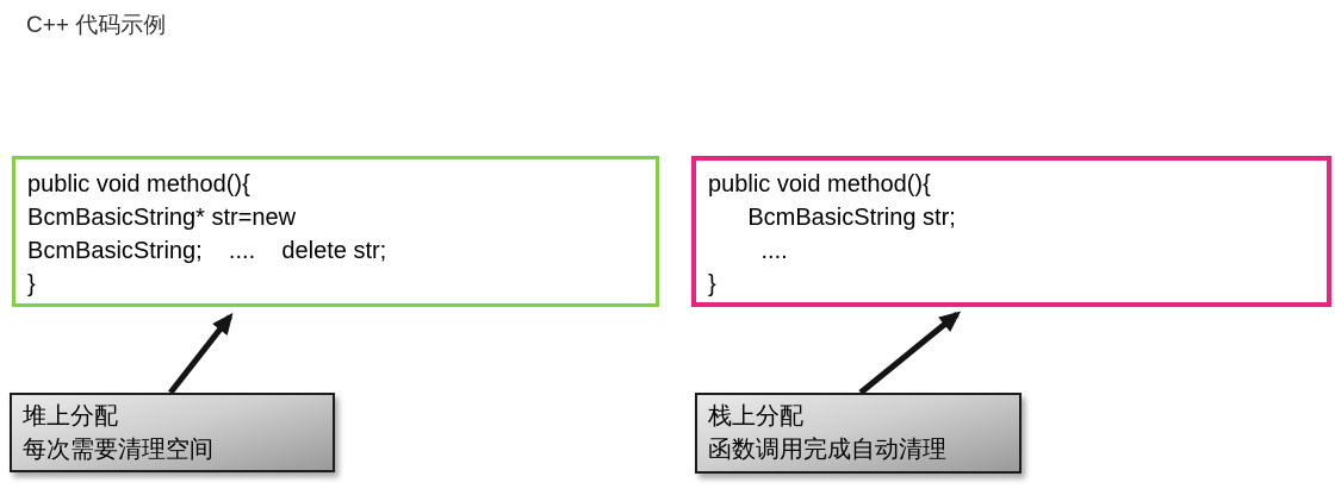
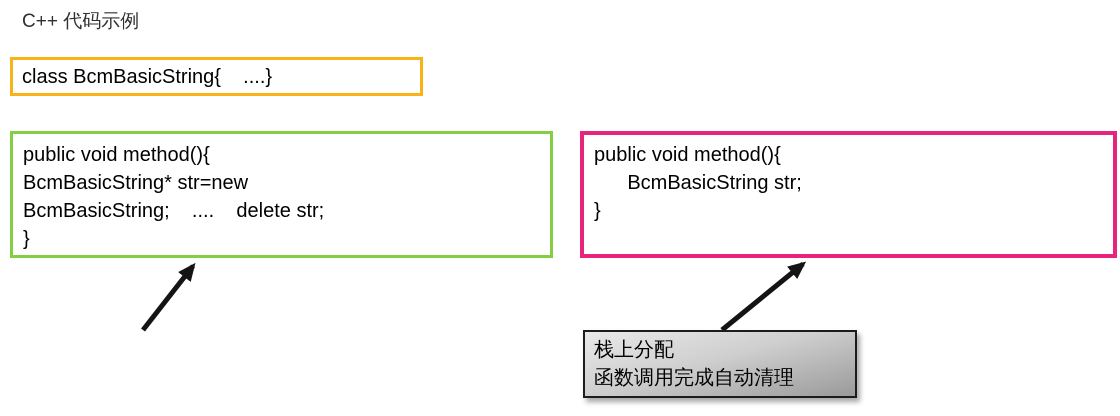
  C++ 代码示例
+ class BcmBasicString{ ....}
  public void method(){
  BcmBasicString* str=new
  BcmBasicString; .... delete str;
  }
  public void method(){
  BcmBasicString str;
- ....
  }
- 堆上分配
- 每次需要清理空间
  栈上分配
  函数调用完成自动清理
